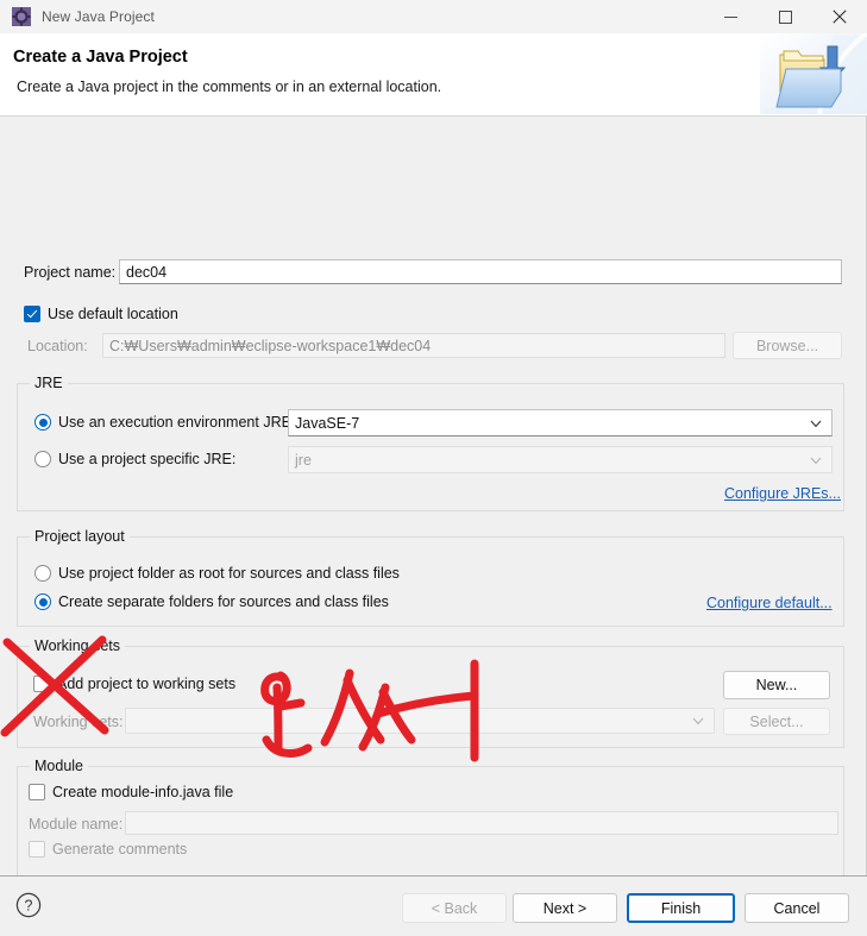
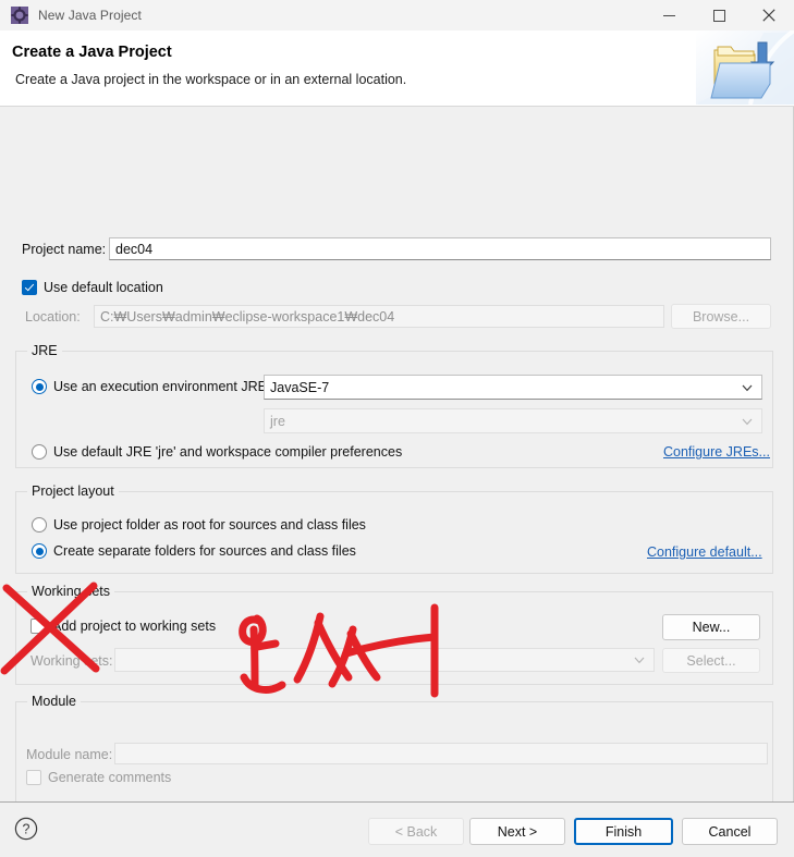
  New Java Project
  Create a Java Project
- Create a Java project in the comments or in an external location.
+ Create a Java project in the workspace or in an external location.
  Project name:
  dec04
  Use default location
  Location:
  C:₩Users₩admin₩eclipse-workspace1₩dec04
  Browse...
  JRE
  Use an execution environment JRE
  JavaSE-7
- Use a project specific JRE:
  jre
+ Use default JRE 'jre' and workspace compiler preferences
  Configure JREs...
  Project layout
  Use project folder as root for sources and class files
  Create separate folders for sources and class files
  Configure default...
  Workingets
  dd project to working sets
  New...
  Workingets:
  Select...
  Module
- Create module-info.java file
  Module name:
  Generate comments
  ?
  < Back
  Next >
  Finish
  Cancel
